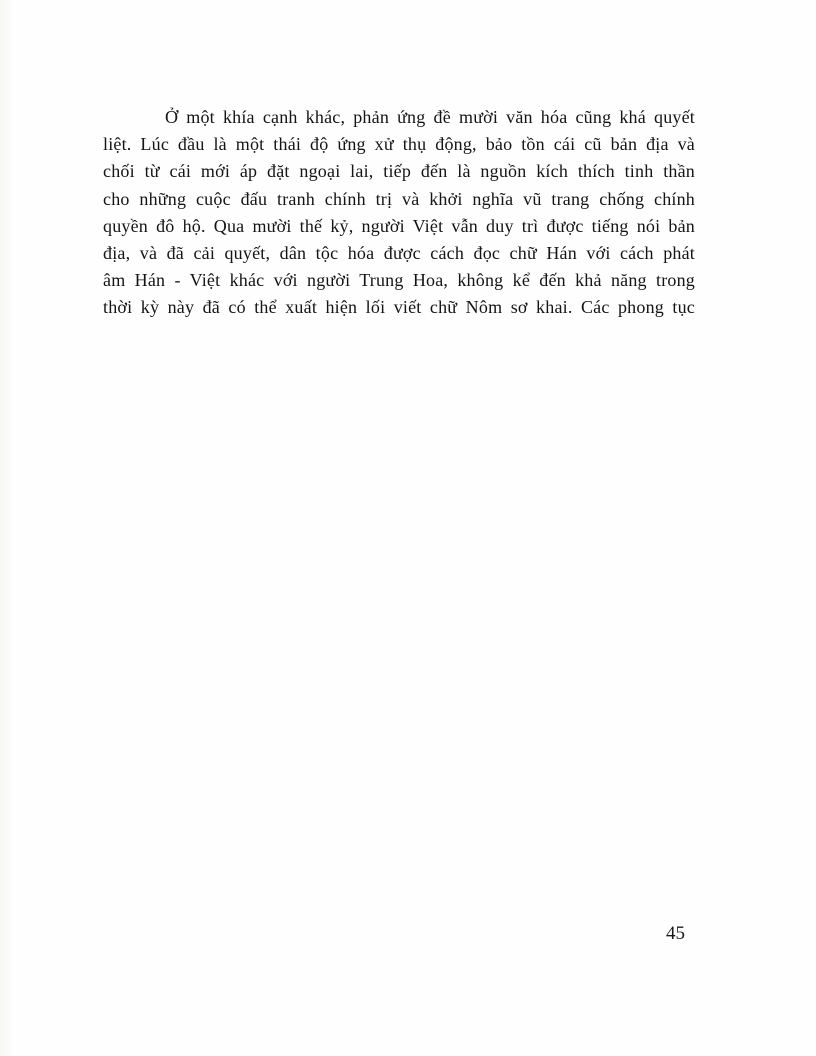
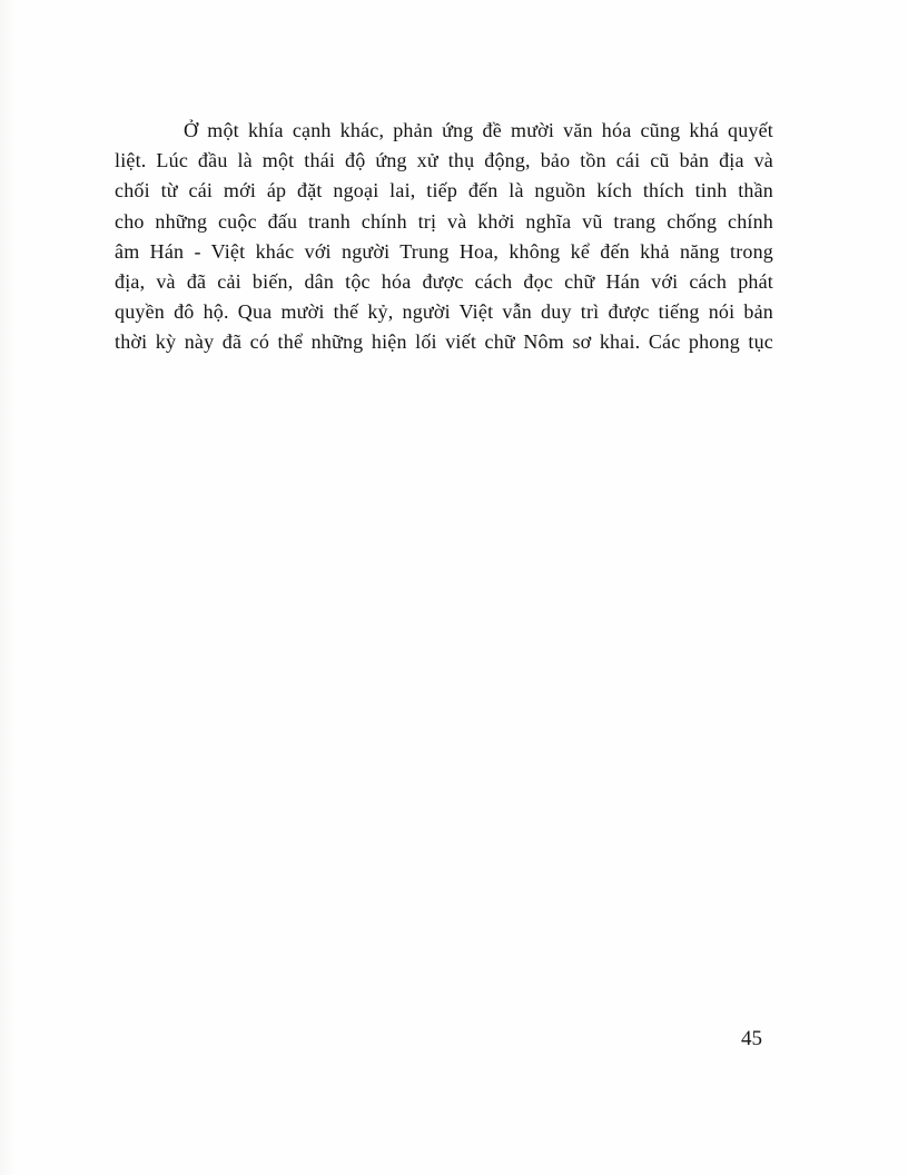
  Ở một khía cạnh khác, phản ứng đề mười văn hóa cũng khá quyết
  liệt. Lúc đầu là một thái độ ứng xử thụ động, bảo tồn cái cũ bản địa và
  chối từ cái mới áp đặt ngoại lai, tiếp đến là nguồn kích thích tinh thần
  cho những cuộc đấu tranh chính trị và khởi nghĩa vũ trang chống chính
- quyền đô hộ. Qua mười thế kỷ, người Việt vẫn duy trì được tiếng nói bản
+ âm Hán - Việt khác với người Trung Hoa, không kể đến khả năng trong
- địa, và đã cải quyết, dân tộc hóa được cách đọc chữ Hán với cách phát
+ địa, và đã cải biến, dân tộc hóa được cách đọc chữ Hán với cách phát
- âm Hán - Việt khác với người Trung Hoa, không kể đến khả năng trong
+ quyền đô hộ. Qua mười thế kỷ, người Việt vẫn duy trì được tiếng nói bản
- thời kỳ này đã có thể xuất hiện lối viết chữ Nôm sơ khai. Các phong tục
+ thời kỳ này đã có thể những hiện lối viết chữ Nôm sơ khai. Các phong tục
  45
